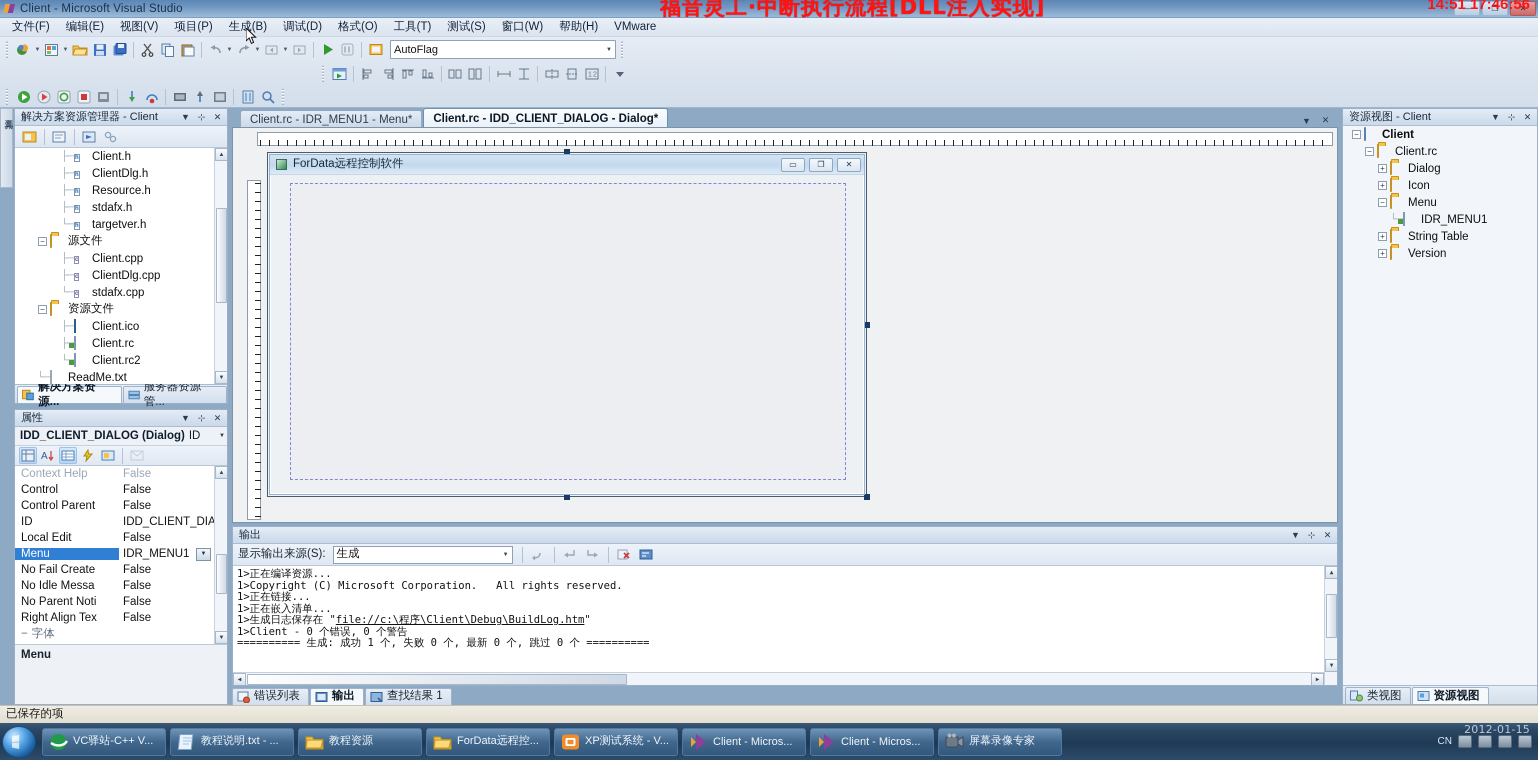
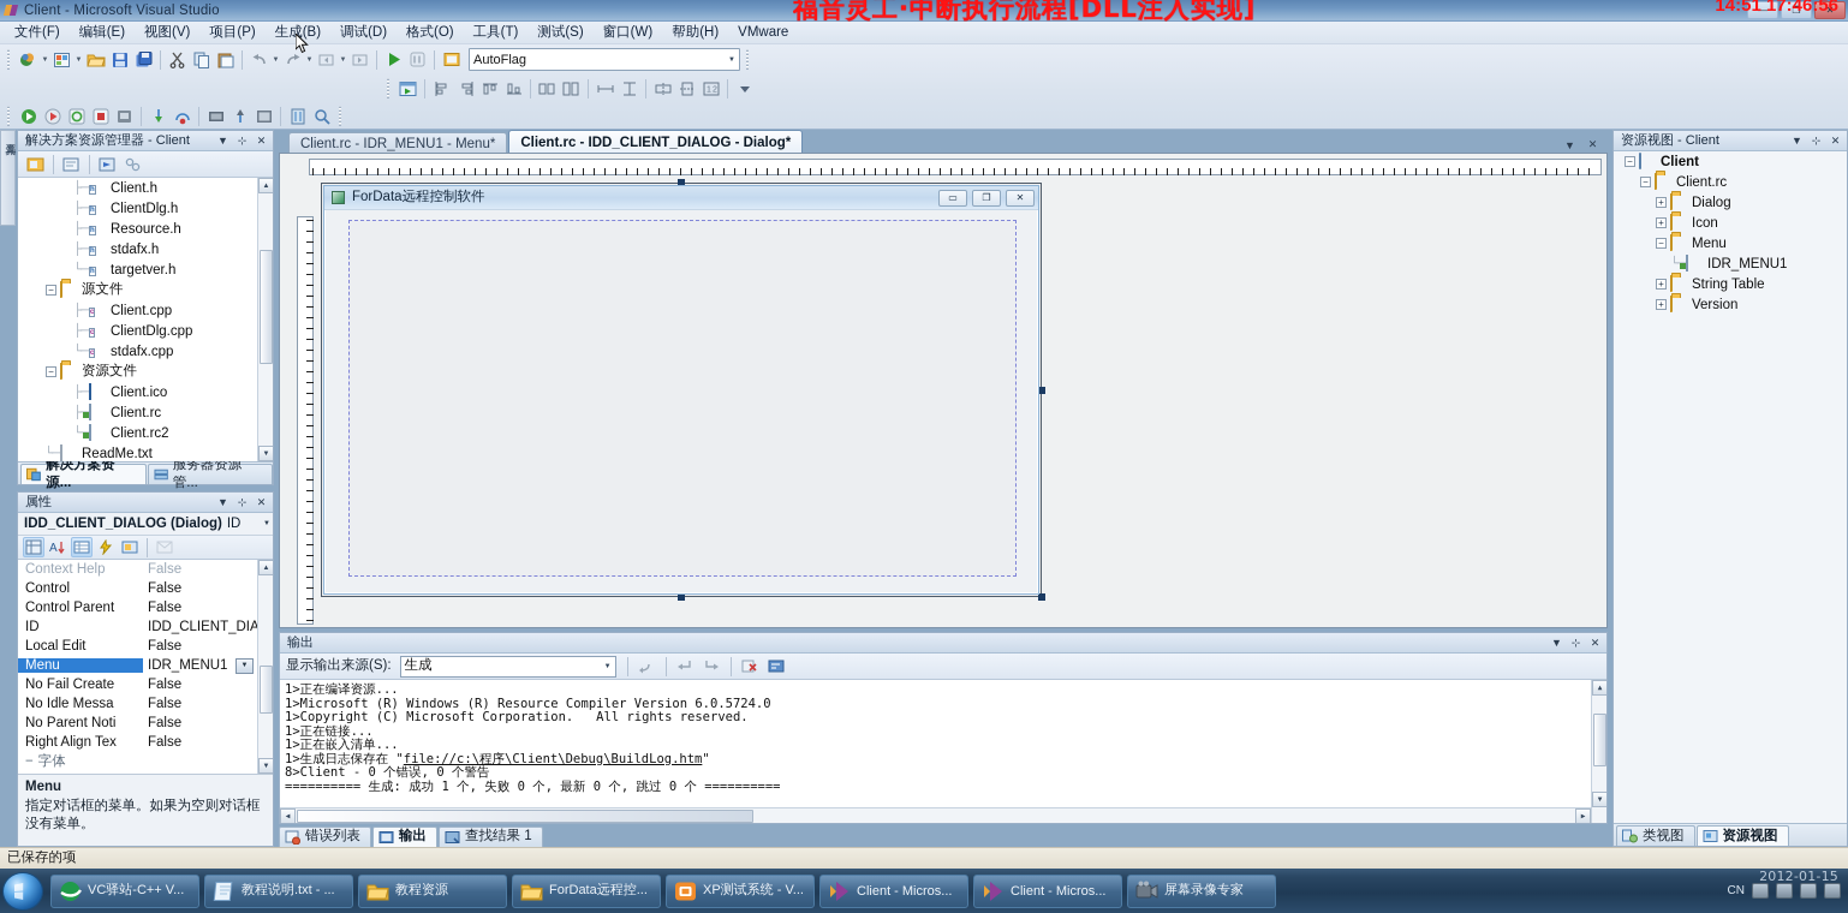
  Client - Microsoft Visual Studio
  —
  ❐
  ✕
  福音灵工·中断执行流程[DLL注入实现]
  14:51 17:46:56
  文件(F)
  编辑(E)
  视图(V)
  项目(P)
  生成(B)
  调试(D)
  格式(O)
  工具(T)
  测试(S)
  窗口(W)
  帮助(H)
  VMware
  AutoFlag
  解决方案资源管理器 - Client
  ▼
  ⊹
  ✕
  ├─
  Client.h
  ├─
  ClientDlg.h
  ├─
  Resource.h
  ├─
  stdafx.h
  └─
  targetver.h
  −
  源文件
  ├─
  Client.cpp
  ├─
  ClientDlg.cpp
  └─
  stdafx.cpp
  −
  资源文件
  ├─
  Client.ico
  Client.rc
  Client.rc2
  └─
  ReadMe.txt
  解决方案资源...
  服务器资源管...
  属性
  ▼
  ⊹
  ✕
  IDD_CLIENT_DIALOG (Dialog)
  ID
  A
  Context Help
  False
  Control
  False
  Control Parent
  False
  ID
  IDD_CLIENT_DIA
  Local Edit
  False
  Menu
  IDR_MENU1
  No Fail Create
  False
  No Idle Messa
  False
  No Parent Noti
  False
  Right Align Tex
  False
  − 字体
  Menu
+ 指定对话框的菜单。如果为空则对话框没有菜单。
  Client.rc - IDR_MENU1 - Menu*
  Client.rc - IDD_CLIENT_DIALOG - Dialog*
  ▼
  ✕
  ForData远程控制软件
  ▭
  ❐
  ✕
  输出
  ▼
  ⊹
  ✕
  显示输出来源(S):
  生成
  1>正在编译资源...
+ 1>Microsoft (R) Windows (R) Resource Compiler Version 6.0.5724.0
  1>Copyright (C) Microsoft Corporation. All rights reserved.
  1>正在链接...
  1>正在嵌入清单...
  1>生成日志保存在 "file://c:\程序\Client\Debug\BuildLog.htm"
- 1>Client - 0 个错误, 0 个警告
+ 8>Client - 0 个错误, 0 个警告
  ========== 生成: 成功 1 个, 失败 0 个, 最新 0 个, 跳过 0 个 ==========
  错误列表
  输出
  查找结果 1
  资源视图 - Client
  ▼
  ⊹
  ✕
  −
  Client
  −
  Client.rc
  +
  Dialog
  +
  Icon
  −
  Menu
  IDR_MENU1
  +
  String Table
  +
  Version
  类视图
  资源视图
  已保存的项
  VC驿站-C++ V...
  教程说明.txt - ...
  教程资源
  ForData远程控...
  XP测试系统 - V...
  Client - Micros...
  Client - Micros...
  屏幕录像专家
  CN
  2012-01-15
